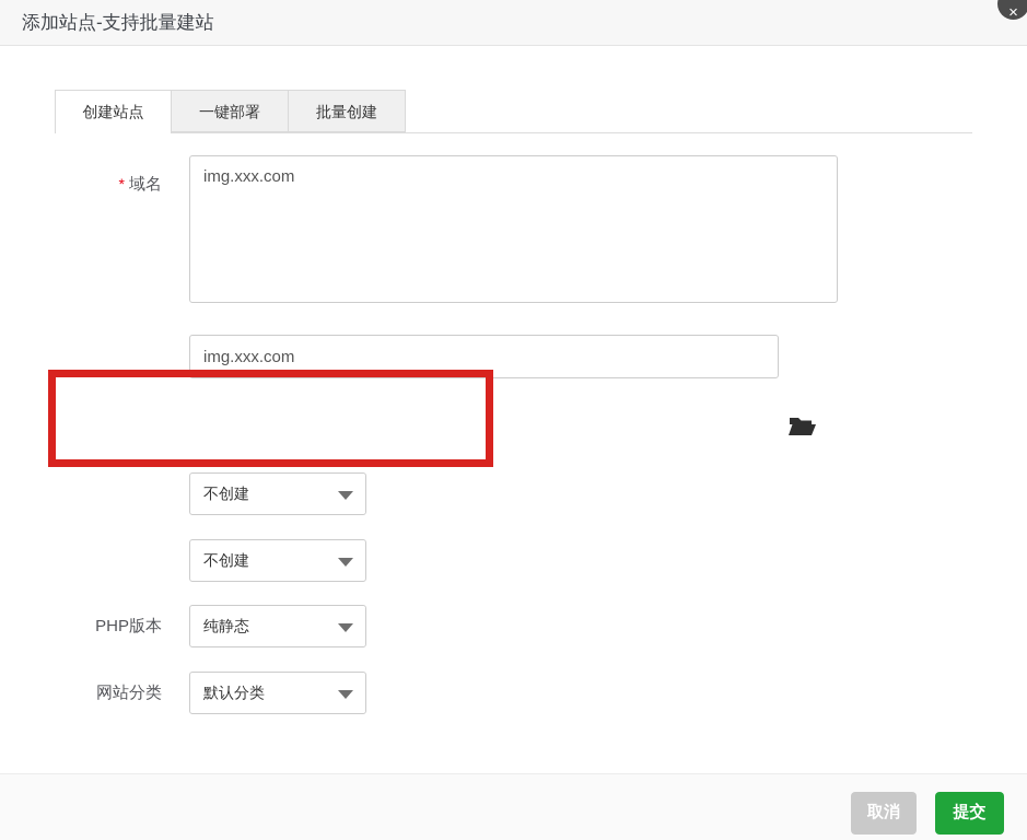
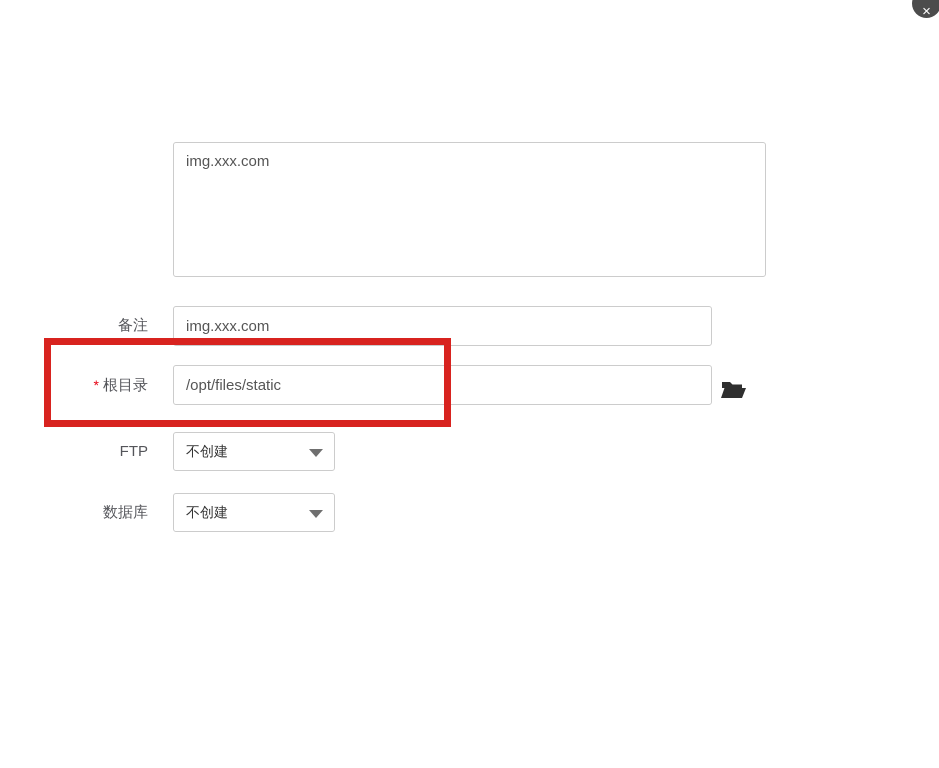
- 添加站点-支持批量建站
  ×
- 创建站点
- 一键部署
- 批量创建
- * 域名
  img.xxx.com
+ 备注
  img.xxx.com
+ * 根目录
+ /opt/files/static
+ FTP
  不创建
+ 数据库
  不创建
- PHP版本
- 纯静态
- 网站分类
- 默认分类
- 取消
- 提交
